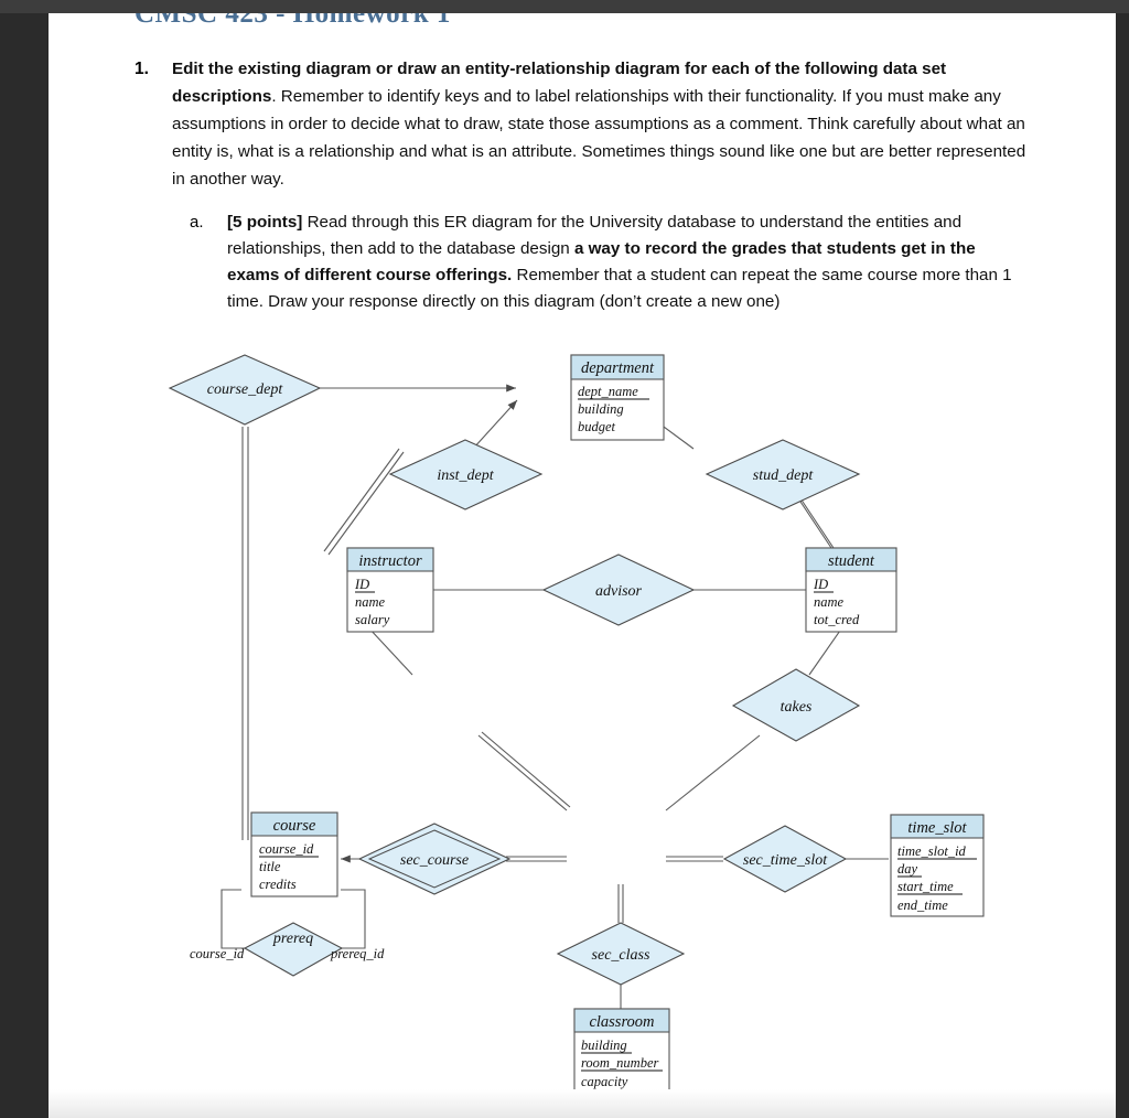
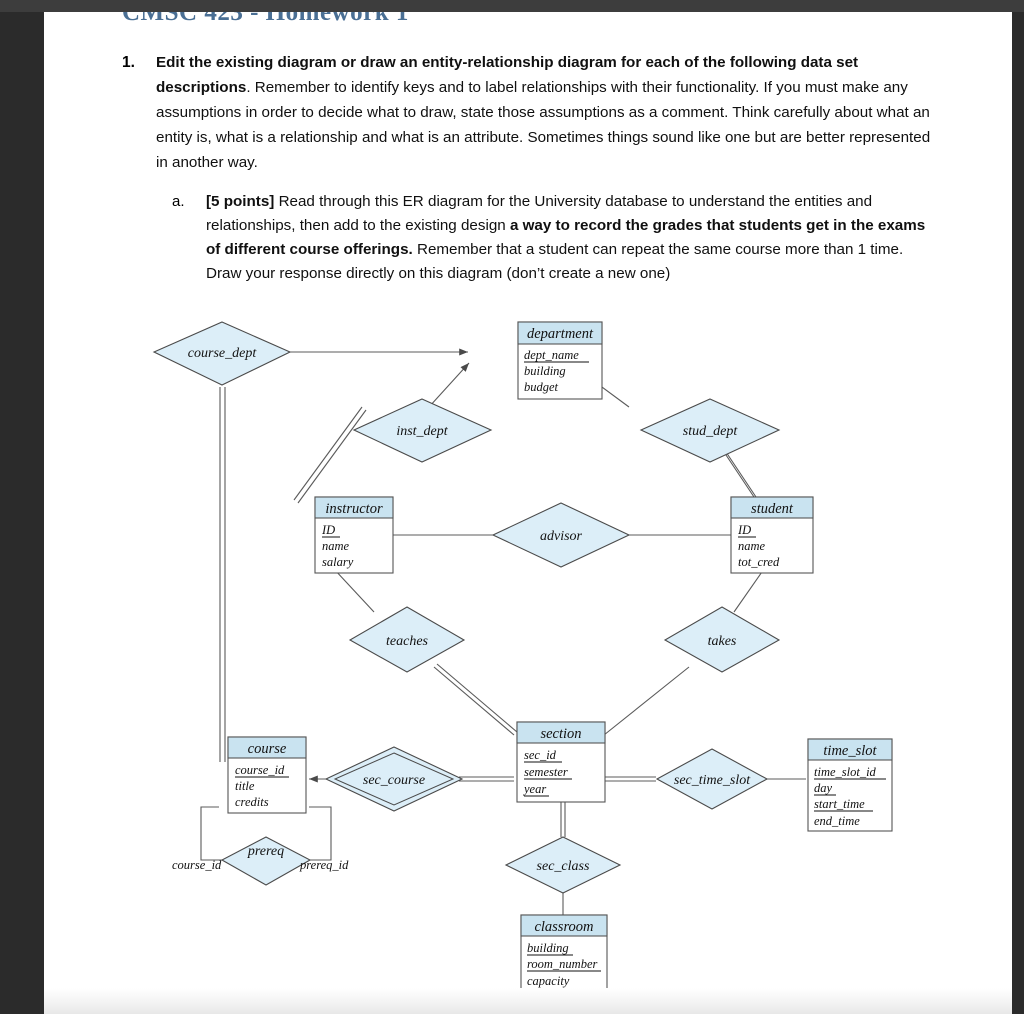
  CMSC 423 - Homework 1
  1.
  Edit the existing diagram or draw an entity-relationship diagram for each of the following data set descriptions. Remember to identify keys and to label relationships with their functionality. If you must make any assumptions in order to decide what to draw, state those assumptions as a comment. Think carefully about what an entity is, what is a relationship and what is an attribute. Sometimes things sound like one but are better represented in another way.
  a.
- [5 points] Read through this ER diagram for the University database to understand the entities and relationships, then add to the database design a way to record the grades that students get in the exams of different course offerings. Remember that a student can repeat the same course more than 1 time. Draw your response directly on this diagram (don’t create a new one)
+ [5 points] Read through this ER diagram for the University database to understand the entities and relationships, then add to the existing design a way to record the grades that students get in the exams of different course offerings. Remember that a student can repeat the same course more than 1 time. Draw your response directly on this diagram (don’t create a new one)
  course_dept
  inst_dept
  stud_dept
  advisor
+ teaches
  takes
  sec_course
  sec_time_slot
  sec_class
  prereq
  course_id
  prereq_id
  department
  dept_name
  building
  budget
  instructor
  ID
  name
  salary
  student
  ID
  name
  tot_cred
  course
  course_id
  title
  credits
+ section
+ sec_id
+ semester
+ year
  time_slot
  time_slot_id
  day
  start_time
  end_time
  classroom
  building
  room_number
  capacity
